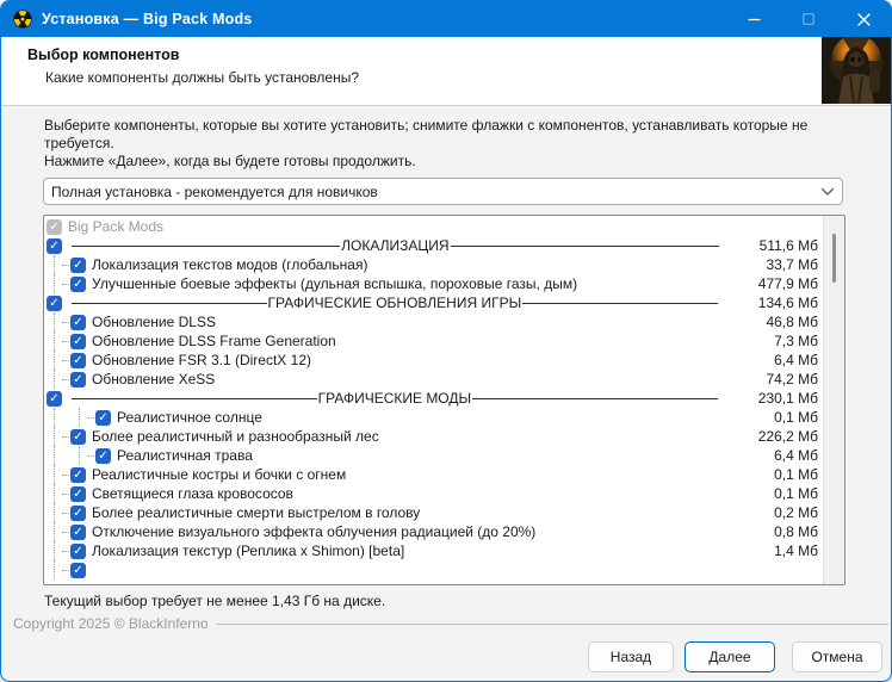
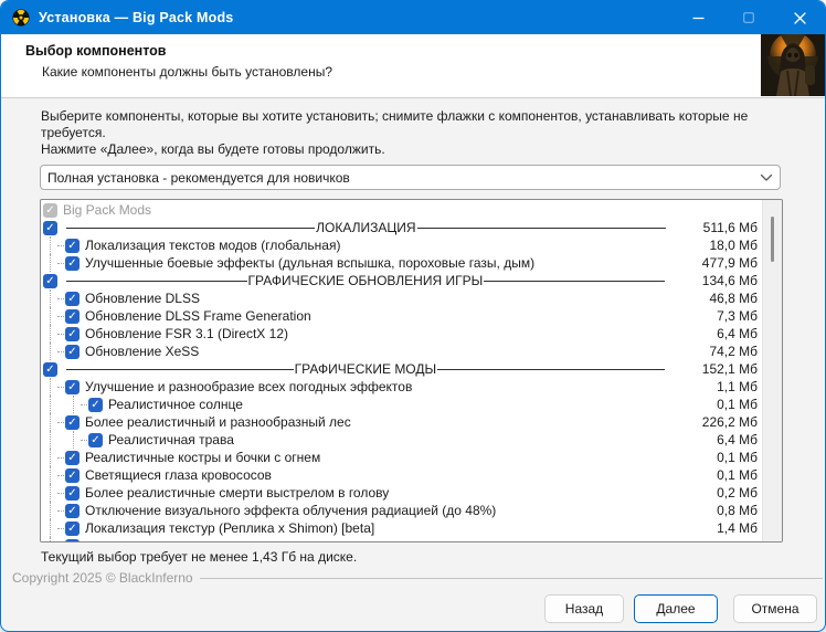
  Установка — Big Pack Mods
  Выбор компонентов
  Какие компоненты должны быть установлены?
  Выберите компоненты, которые вы хотите установить; снимите флажки с компонентов, устанавливать которые не требуется.
  Нажмите «Далее», когда вы будете готовы продолжить.
  Полная установка - рекомендуется для новичков
  Big Pack Mods
  ЛОКАЛИЗАЦИЯ
  511,6 Мб
  Локализация текстов модов (глобальная)
- 33,7 Мб
+ 18,0 Мб
  Улучшенные боевые эффекты (дульная вспышка, пороховые газы, дым)
  477,9 Мб
  ГРАФИЧЕСКИЕ ОБНОВЛЕНИЯ ИГРЫ
  134,6 Мб
  Обновление DLSS
  46,8 Мб
  Обновление DLSS Frame Generation
  7,3 Мб
  Обновление FSR 3.1 (DirectX 12)
  6,4 Мб
  Обновление XeSS
  74,2 Мб
  ГРАФИЧЕСКИЕ МОДЫ
- 230,1 Мб
+ 152,1 Мб
+ Улучшение и разнообразие всех погодных эффектов
+ 1,1 Мб
  Реалистичное солнце
  0,1 Мб
  Более реалистичный и разнообразный лес
  226,2 Мб
  Реалистичная трава
  6,4 Мб
  Реалистичные костры и бочки с огнем
  0,1 Мб
  Светящиеся глаза кровососов
  0,1 Мб
  Более реалистичные смерти выстрелом в голову
  0,2 Мб
- Отключение визуального эффекта облучения радиацией (до 20%)
+ Отключение визуального эффекта облучения радиацией (до 48%)
  0,8 Мб
  Локализация текстур (Реплика x Shimon) [beta]
  1,4 Мб
  Текущий выбор требует не менее 1,43 Гб на диске.
  Copyright 2025 © BlackInferno
  Назад
  Далее
  Отмена
